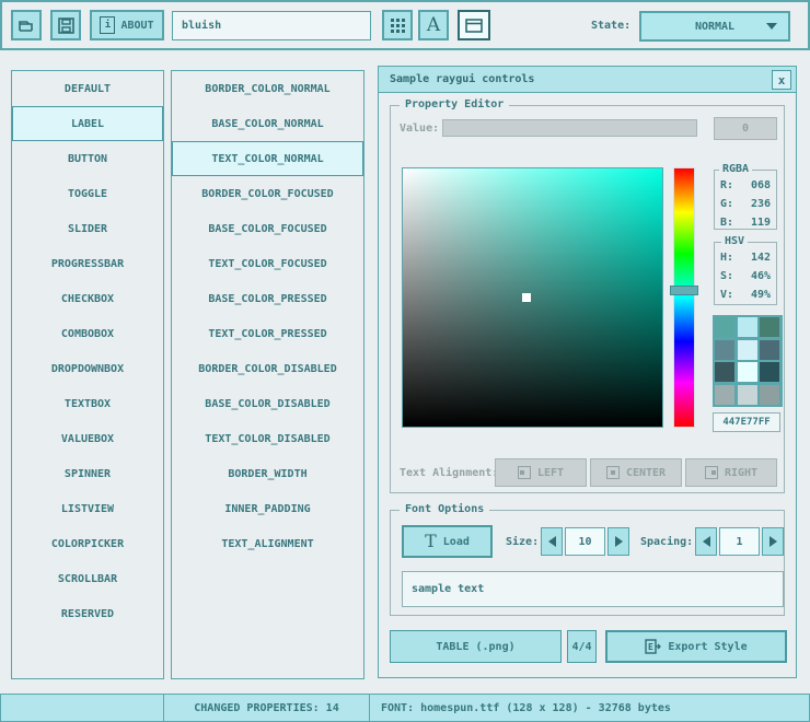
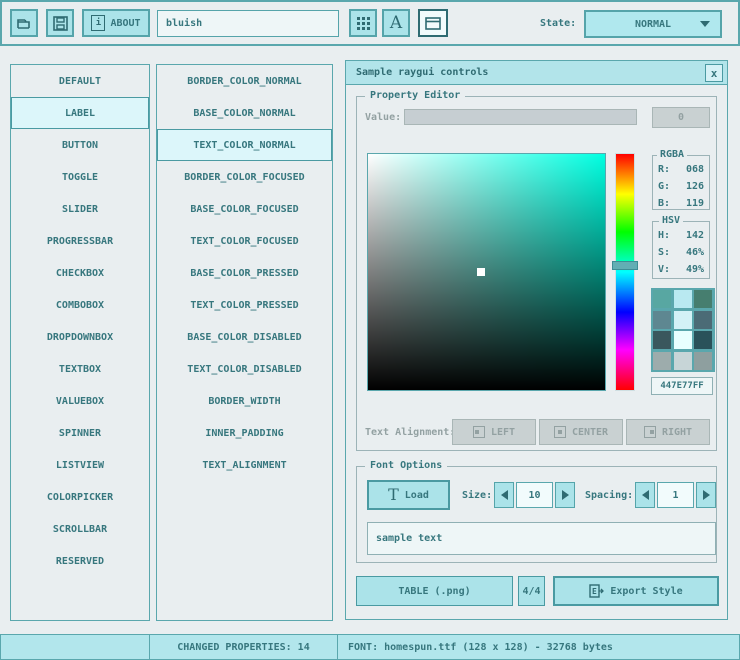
  i
  ABOUT
  bluish
  A
  State:
  NORMAL
  DEFAULT
  LABEL
  BUTTON
  TOGGLE
  SLIDER
  PROGRESSBAR
  CHECKBOX
  COMBOBOX
  DROPDOWNBOX
  TEXTBOX
  VALUEBOX
  SPINNER
  LISTVIEW
  COLORPICKER
  SCROLLBAR
  RESERVED
  BORDER_COLOR_NORMAL
  BASE_COLOR_NORMAL
  TEXT_COLOR_NORMAL
  BORDER_COLOR_FOCUSED
  BASE_COLOR_FOCUSED
  TEXT_COLOR_FOCUSED
  BASE_COLOR_PRESSED
  TEXT_COLOR_PRESSED
- BORDER_COLOR_DISABLED
  BASE_COLOR_DISABLED
  TEXT_COLOR_DISABLED
  BORDER_WIDTH
  INNER_PADDING
  TEXT_ALIGNMENT
  Sample raygui controls
  x
  Property Editor
  Value:
  0
  RGBA
  R:
  068
  G:
- 236
+ 126
  B:
  119
  HSV
  H:
  142
  S:
  46%
  V:
  49%
  447E77FF
  Text Alignment
  LEFT
  CENTER
  RIGHT
  Font Options
  T
  Load
  Size:
  10
  Spacing:
  1
  sample text
  TABLE (.png)
  4/4
  E
  Export Style
  CHANGED PROPERTIES: 14
  FONT: homespun.ttf (128 x 128) - 32768 bytes
